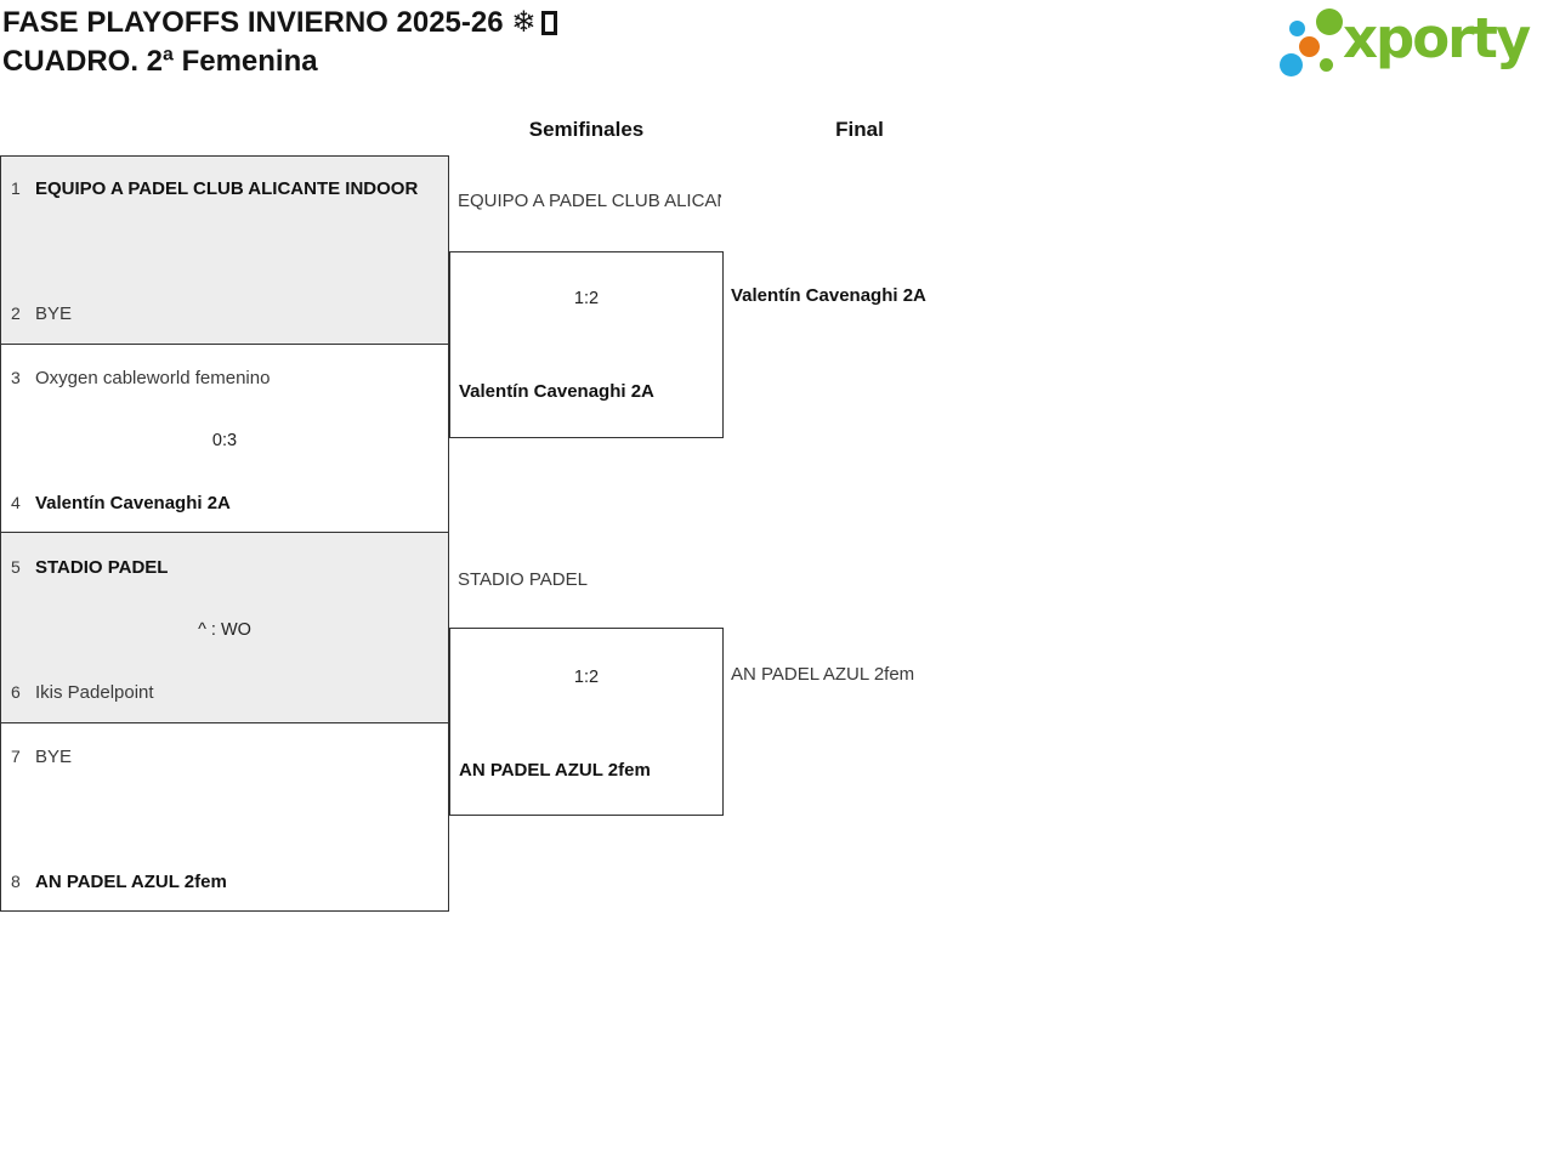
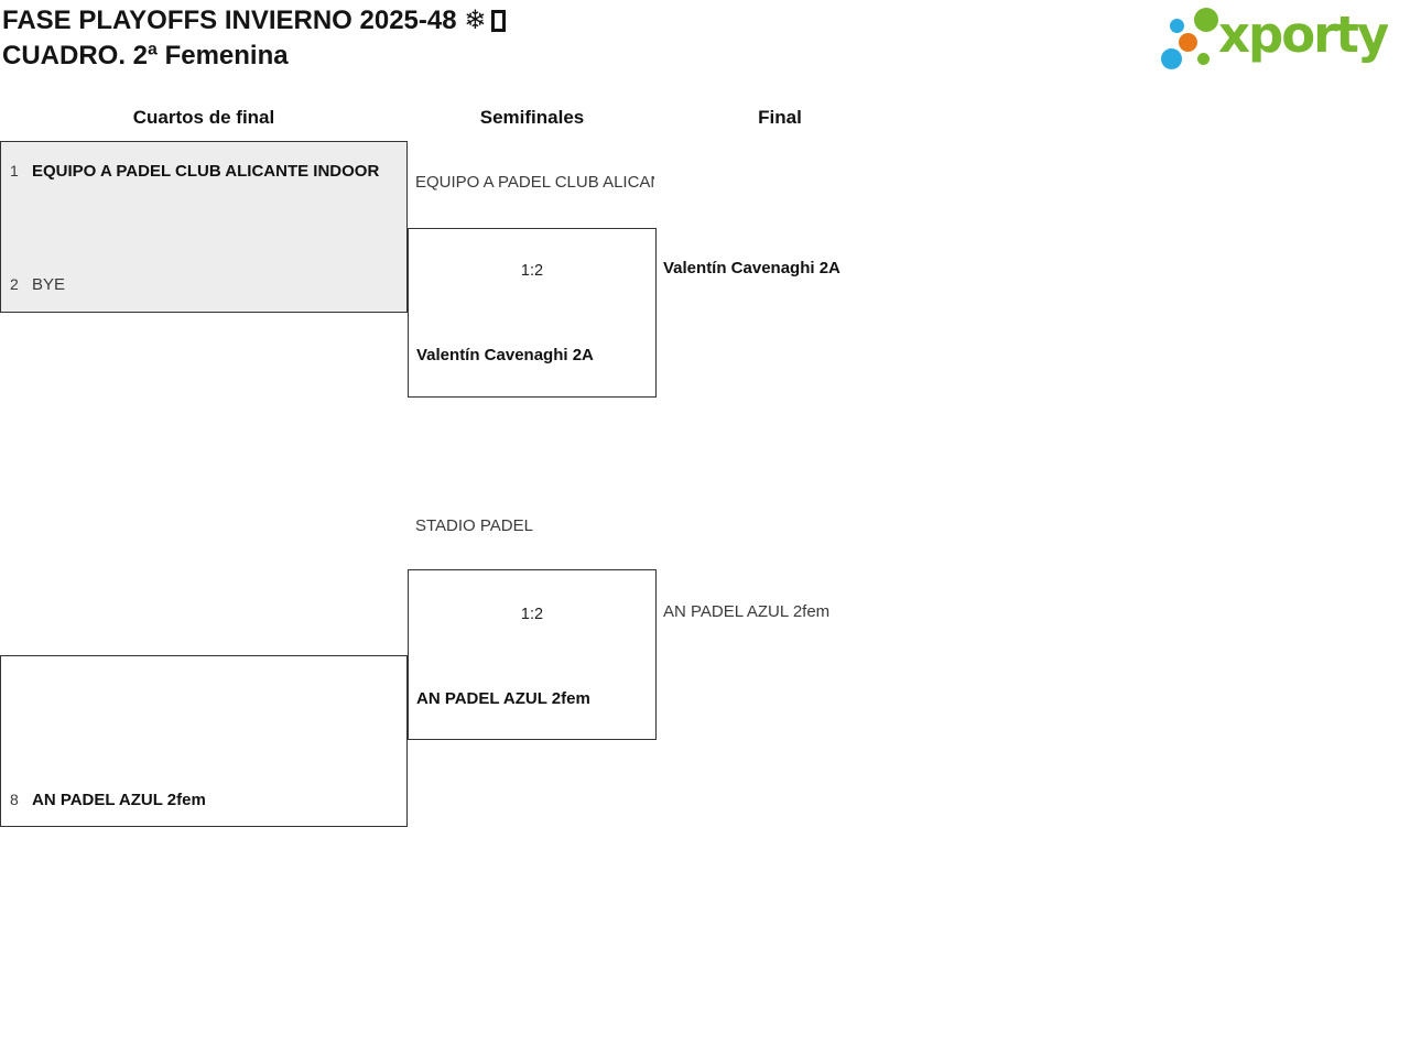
- FASE PLAYOFFS INVIERNO 2025-26 ❄
+ FASE PLAYOFFS INVIERNO 2025-48 ❄
  CUADRO. 2ª Femenina
  xporty
+ Cuartos de final
  Semifinales
  Final
  1 EQUIPO A PADEL CLUB ALICANTE INDOOR
  2 BYE
- 3 Oxygen cableworld femenino
- 0:3
- 4 Valentín Cavenaghi 2A
- 5 STADIO PADEL
- ^ : WO
- 6 Ikis Padelpoint
- 7 BYE
  8 AN PADEL AZUL 2fem
  EQUIPO A PADEL CLUB ALICA
  1:2
  Valentín Cavenaghi 2A
  STADIO PADEL
  1:2
  AN PADEL AZUL 2fem
  Valentín Cavenaghi 2A
  AN PADEL AZUL 2fem
